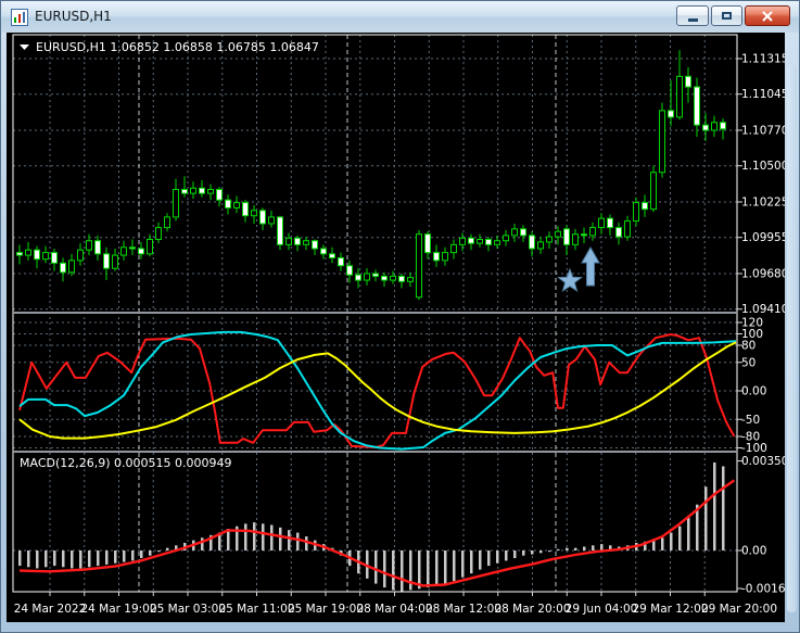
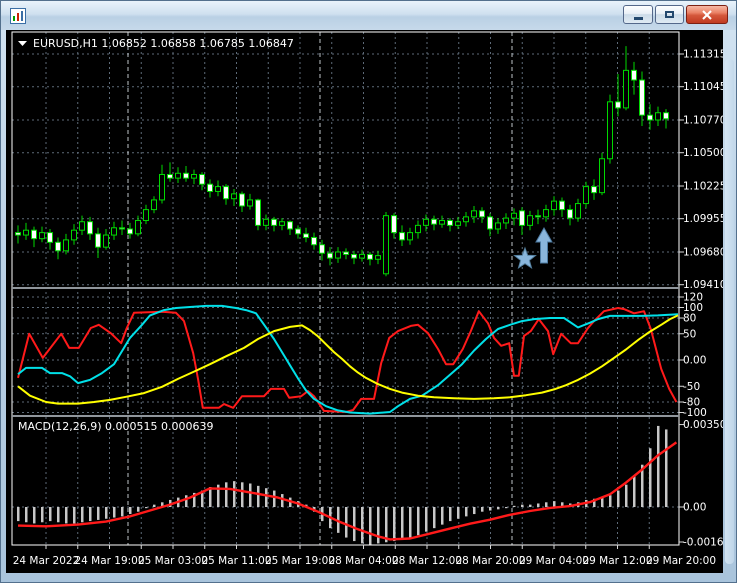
- EURUSD,H1
  1.1131
  1.1104
  1.1077
  1.1050
  1.1022
  1.0995
  1.0968
  1.0941
  120
  100
  80
  50
  0.00
  -50
  -80
  -100
  0.0035
  0.00
  -0.0016
  24 Mar 2022
  24 Mar 19:00
  25 Mar 03:00
  25 Mar 11:00
  25 Mar 19:00
  28 Mar 04:00
  28 Mar 12:00
  28 Mar 20:00
- 29 Jun 04:00
+ 29 Mar 04:00
  29 Mar 12:00
  29 Mar 20:00
  EURUSD,H1 1.06852 1.06858 1.06785 1.06847
- MACD(12,26,9) 0.000515 0.000949
+ MACD(12,26,9) 0.000515 0.000639
